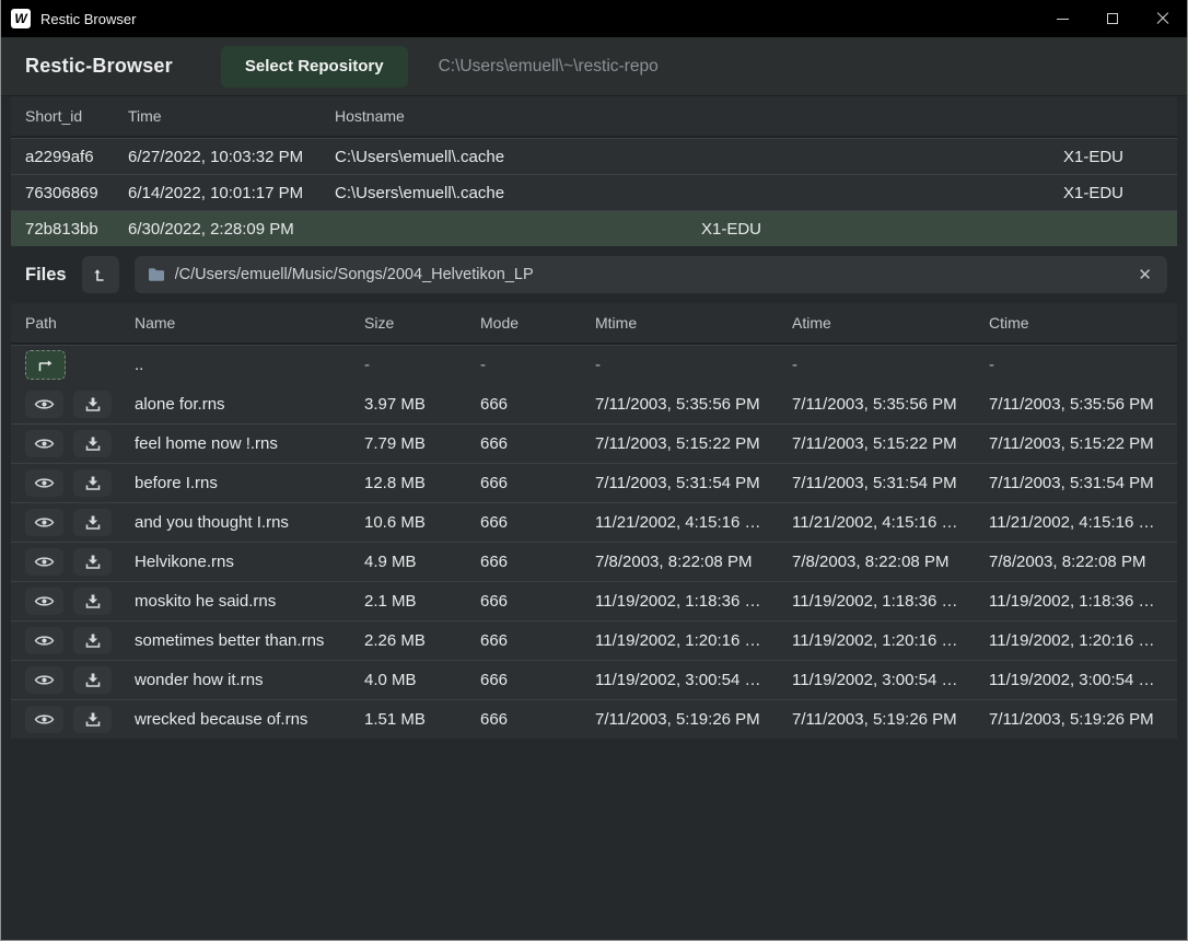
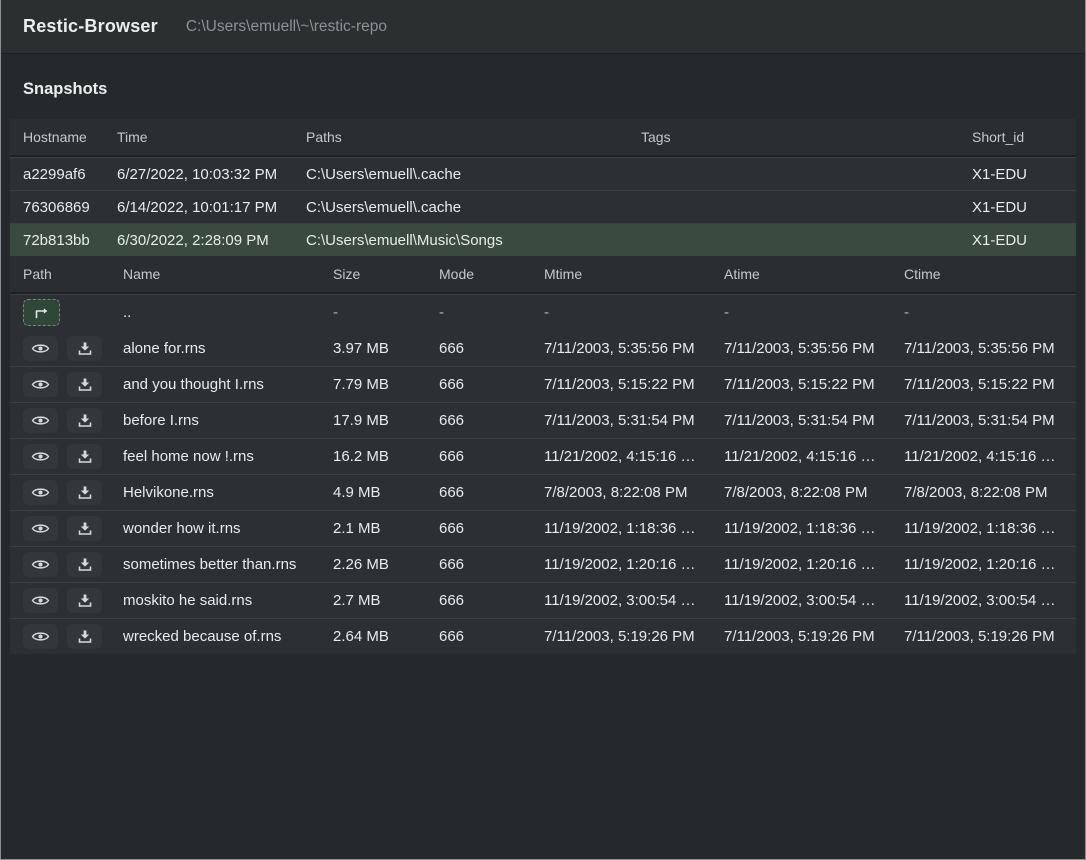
- W
- Restic Browser
  Restic-Browser
- Select Repository
  C:\Users\emuell\~\restic-repo
+ Snapshots
- Short_id
+ Hostname
  Time
+ Paths
+ Tags
- Hostname
+ Short_id
  a2299af6
  6/27/2022, 10:03:32 PM
  C:\Users\emuell\.cache
  X1-EDU
  76306869
  6/14/2022, 10:01:17 PM
  C:\Users\emuell\.cache
  X1-EDU
  72b813bb
  6/30/2022, 2:28:09 PM
+ C:\Users\emuell\Music\Songs
  X1-EDU
- Files
- /C/Users/emuell/Music/Songs/2004_Helvetikon_LP
- ✕
  Path
  Name
  Size
  Mode
  Mtime
  Atime
  Ctime
  ..
  -
  -
  -
  -
  -
  alone for.rns
  3.97 MB
  666
  7/11/2003, 5:35:56 PM
  7/11/2003, 5:35:56 PM
  7/11/2003, 5:35:56 PM
- feel home now !.rns
+ and you thought I.rns
  7.79 MB
  666
  7/11/2003, 5:15:22 PM
  7/11/2003, 5:15:22 PM
  7/11/2003, 5:15:22 PM
  before I.rns
- 12.8 MB
+ 17.9 MB
  666
  7/11/2003, 5:31:54 PM
  7/11/2003, 5:31:54 PM
  7/11/2003, 5:31:54 PM
- and you thought I.rns
+ feel home now !.rns
- 10.6 MB
+ 16.2 MB
  666
  11/21/2002, 4:15:16 …
  11/21/2002, 4:15:16 …
  11/21/2002, 4:15:16 …
  Helvikone.rns
  4.9 MB
  666
  7/8/2003, 8:22:08 PM
  7/8/2003, 8:22:08 PM
  7/8/2003, 8:22:08 PM
- moskito he said.rns
+ wonder how it.rns
  2.1 MB
  666
  11/19/2002, 1:18:36 …
  11/19/2002, 1:18:36 …
  11/19/2002, 1:18:36 …
  sometimes better than.rns
  2.26 MB
  666
  11/19/2002, 1:20:16 …
  11/19/2002, 1:20:16 …
  11/19/2002, 1:20:16 …
- wonder how it.rns
+ moskito he said.rns
- 4.0 MB
+ 2.7 MB
  666
  11/19/2002, 3:00:54 …
  11/19/2002, 3:00:54 …
  11/19/2002, 3:00:54 …
  wrecked because of.rns
- 1.51 MB
+ 2.64 MB
  666
  7/11/2003, 5:19:26 PM
  7/11/2003, 5:19:26 PM
  7/11/2003, 5:19:26 PM
